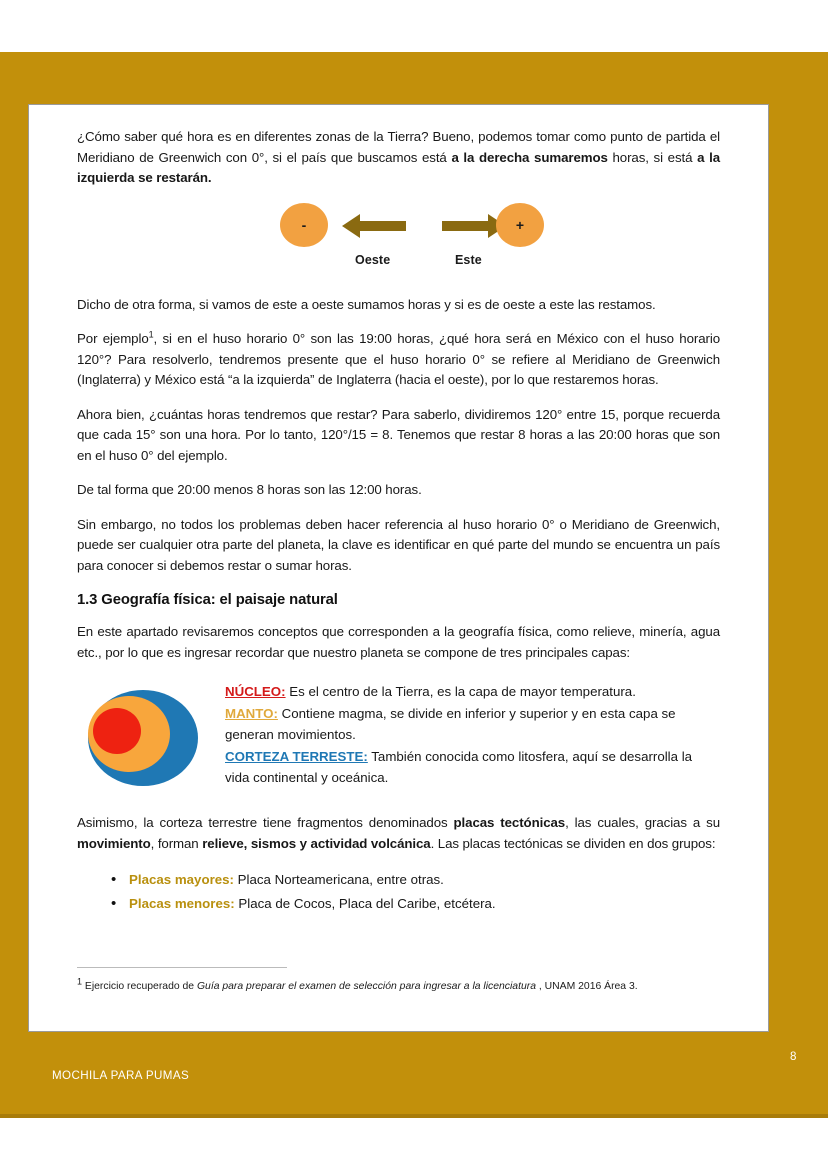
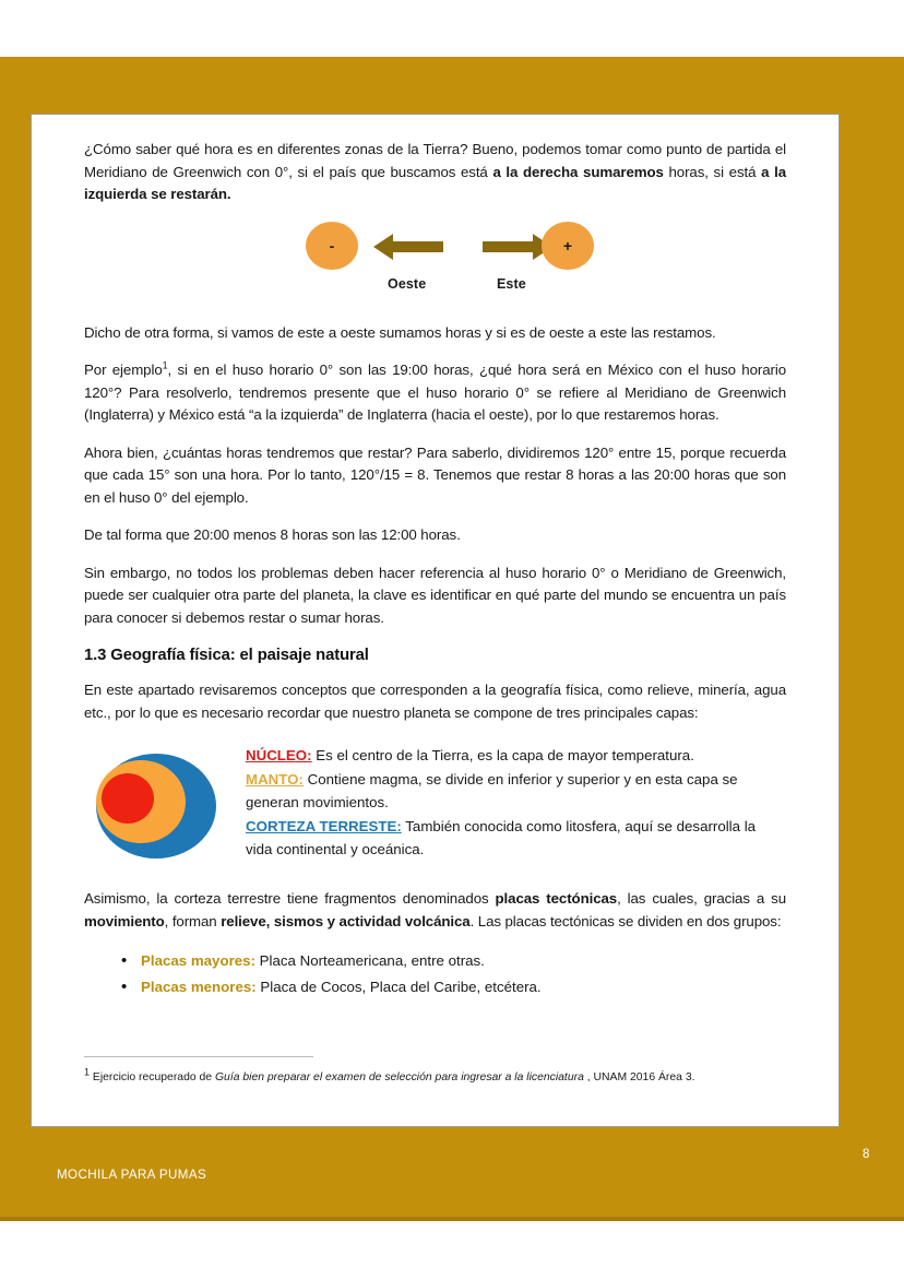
  ¿Cómo saber qué hora es en diferentes zonas de la Tierra? Bueno, podemos tomar como punto de partida el Meridiano de Greenwich con 0°, si el país que buscamos está a la derecha sumaremos horas, si está a la izquierda se restarán.
  -
  +
  Oeste
  Este
  Dicho de otra forma, si vamos de este a oeste sumamos horas y si es de oeste a este las restamos.
  Por ejemplo1, si en el huso horario 0° son las 19:00 horas, ¿qué hora será en México con el huso horario 120°? Para resolverlo, tendremos presente que el huso horario 0° se refiere al Meridiano de Greenwich (Inglaterra) y México está “a la izquierda” de Inglaterra (hacia el oeste), por lo que restaremos horas.
  Ahora bien, ¿cuántas horas tendremos que restar? Para saberlo, dividiremos 120° entre 15, porque recuerda que cada 15° son una hora. Por lo tanto, 120°/15 = 8. Tenemos que restar 8 horas a las 20:00 horas que son en el huso 0° del ejemplo.
  De tal forma que 20:00 menos 8 horas son las 12:00 horas.
  Sin embargo, no todos los problemas deben hacer referencia al huso horario 0° o Meridiano de Greenwich, puede ser cualquier otra parte del planeta, la clave es identificar en qué parte del mundo se encuentra un país para conocer si debemos restar o sumar horas.
  1.3 Geografía física: el paisaje natural
- En este apartado revisaremos conceptos que corresponden a la geografía física, como relieve, minería, agua etc., por lo que es ingresar recordar que nuestro planeta se compone de tres principales capas:
+ En este apartado revisaremos conceptos que corresponden a la geografía física, como relieve, minería, agua etc., por lo que es necesario recordar que nuestro planeta se compone de tres principales capas:
  NÚCLEO: Es el centro de la Tierra, es la capa de mayor temperatura.
  MANTO: Contiene magma, se divide en inferior y superior y en esta capa se generan movimientos.
  CORTEZA TERRESTE: También conocida como litosfera, aquí se desarrolla la vida continental y oceánica.
  Asimismo, la corteza terrestre tiene fragmentos denominados placas tectónicas, las cuales, gracias a su movimiento, forman relieve, sismos y actividad volcánica. Las placas tectónicas se dividen en dos grupos:
  Placas mayores: Placa Norteamericana, entre otras.
  Placas menores: Placa de Cocos, Placa del Caribe, etcétera.
- 1 Ejercicio recuperado de Guía para preparar el examen de selección para ingresar a la licenciatura , UNAM 2016 Área 3.
+ 1 Ejercicio recuperado de Guía bien preparar el examen de selección para ingresar a la licenciatura , UNAM 2016 Área 3.
  8
  MOCHILA PARA PUMAS
